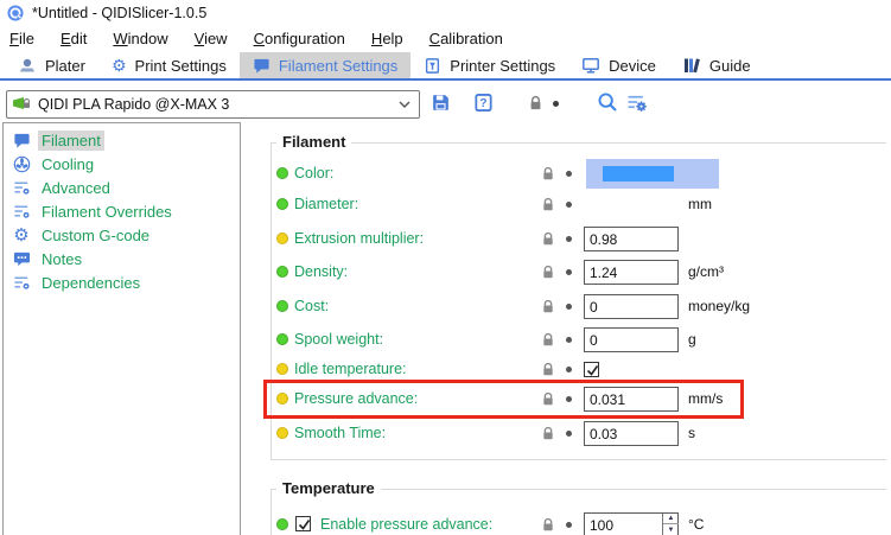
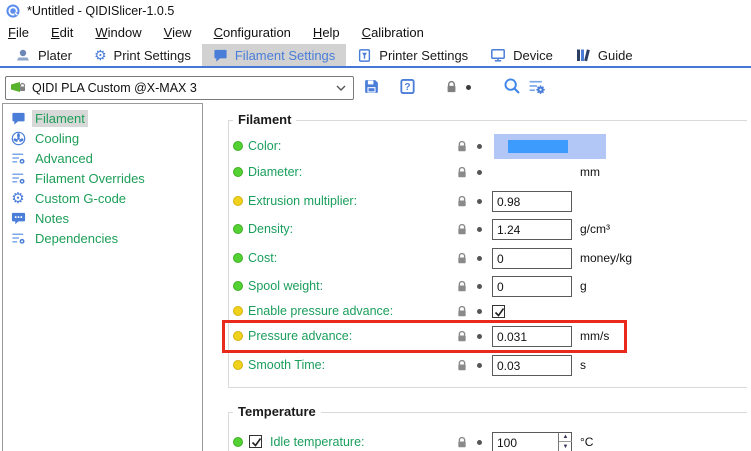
  *Untitled - QIDISlicer-1.0.5
  File
  Edit
  Window
  View
  Configuration
  Help
  Calibration
  Plater
  ⚙
  Print Settings
  Filament Settings
  Printer Settings
  Device
  Guide
- QIDI PLA Rapido @X-MAX 3
+ QIDI PLA Custom @X-MAX 3
  ?
  Filament
  Cooling
  Advanced
  Filament Overrides
  ⚙
  Custom G-code
  Notes
  Dependencies
  Filament
  Color:
  Diameter:
  mm
  Extrusion multiplier:
  0.98
  Density:
  1.24
  g/cm³
  Cost:
  0
  money/kg
  Spool weight:
  0
  g
- Idle temperature:
+ Enable pressure advance:
  Pressure advance:
  0.031
  mm/s
  Smooth Time:
  0.03
  s
  Temperature
- Enable pressure advance:
+ Idle temperature:
  100
  °C
